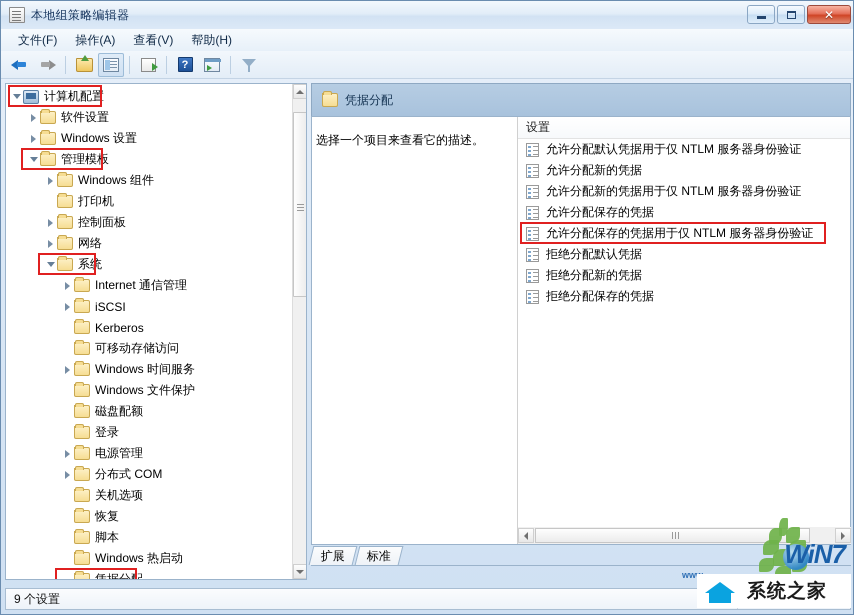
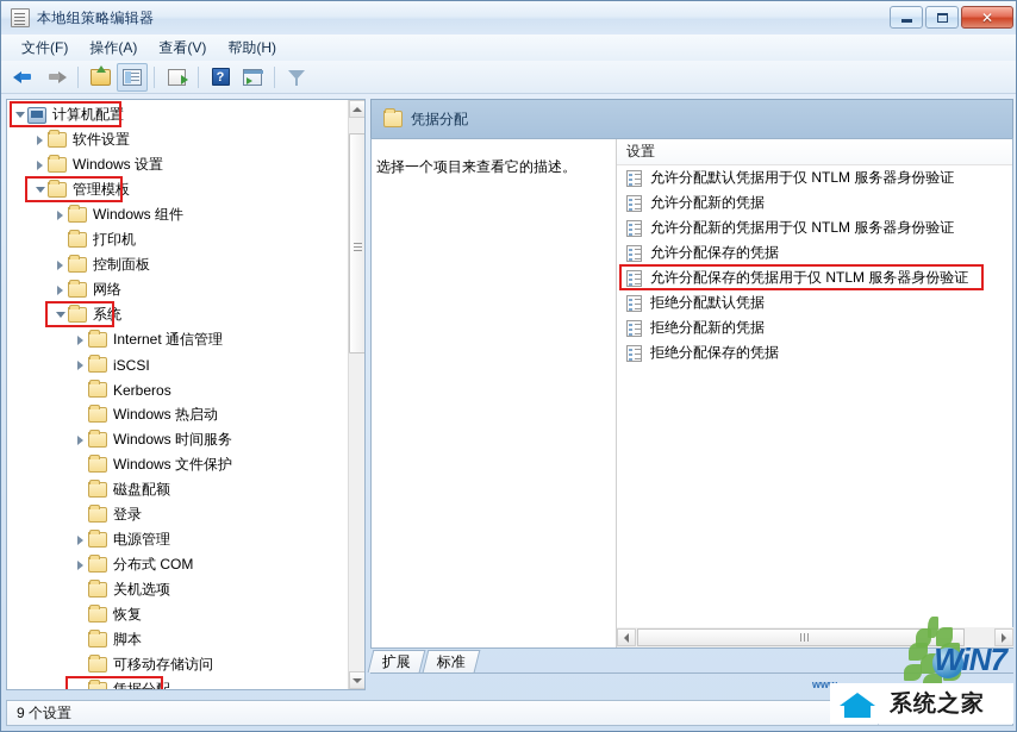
  本地组策略编辑器
  ✕
  文件(F)
  操作(A)
  查看(V)
  帮助(H)
  ?
  计算机配置
  软件设置
  Windows 设置
  管理模板
  Windows 组件
  打印机
  控制面板
  网络
  系统
  Internet 通信管理
  iSCSI
  Kerberos
- 可移动存储访问
+ Windows 热启动
  Windows 时间服务
  Windows 文件保护
  磁盘配额
  登录
  电源管理
  分布式 COM
  关机选项
  恢复
  脚本
- Windows 热启动
+ 可移动存储访问
  凭据分配
  选择一个项目来查看它的描述。
  设置
  允许分配默认凭据用于仅 NTLM 服务器身份验证
  允许分配新的凭据
  允许分配新的凭据用于仅 NTLM 服务器身份验证
  允许分配保存的凭据
  允许分配保存的凭据用于仅 NTLM 服务器身份验证
  拒绝分配默认凭据
  拒绝分配新的凭据
  拒绝分配保存的凭据
  9 个设置
  WiN7
  系统之家
